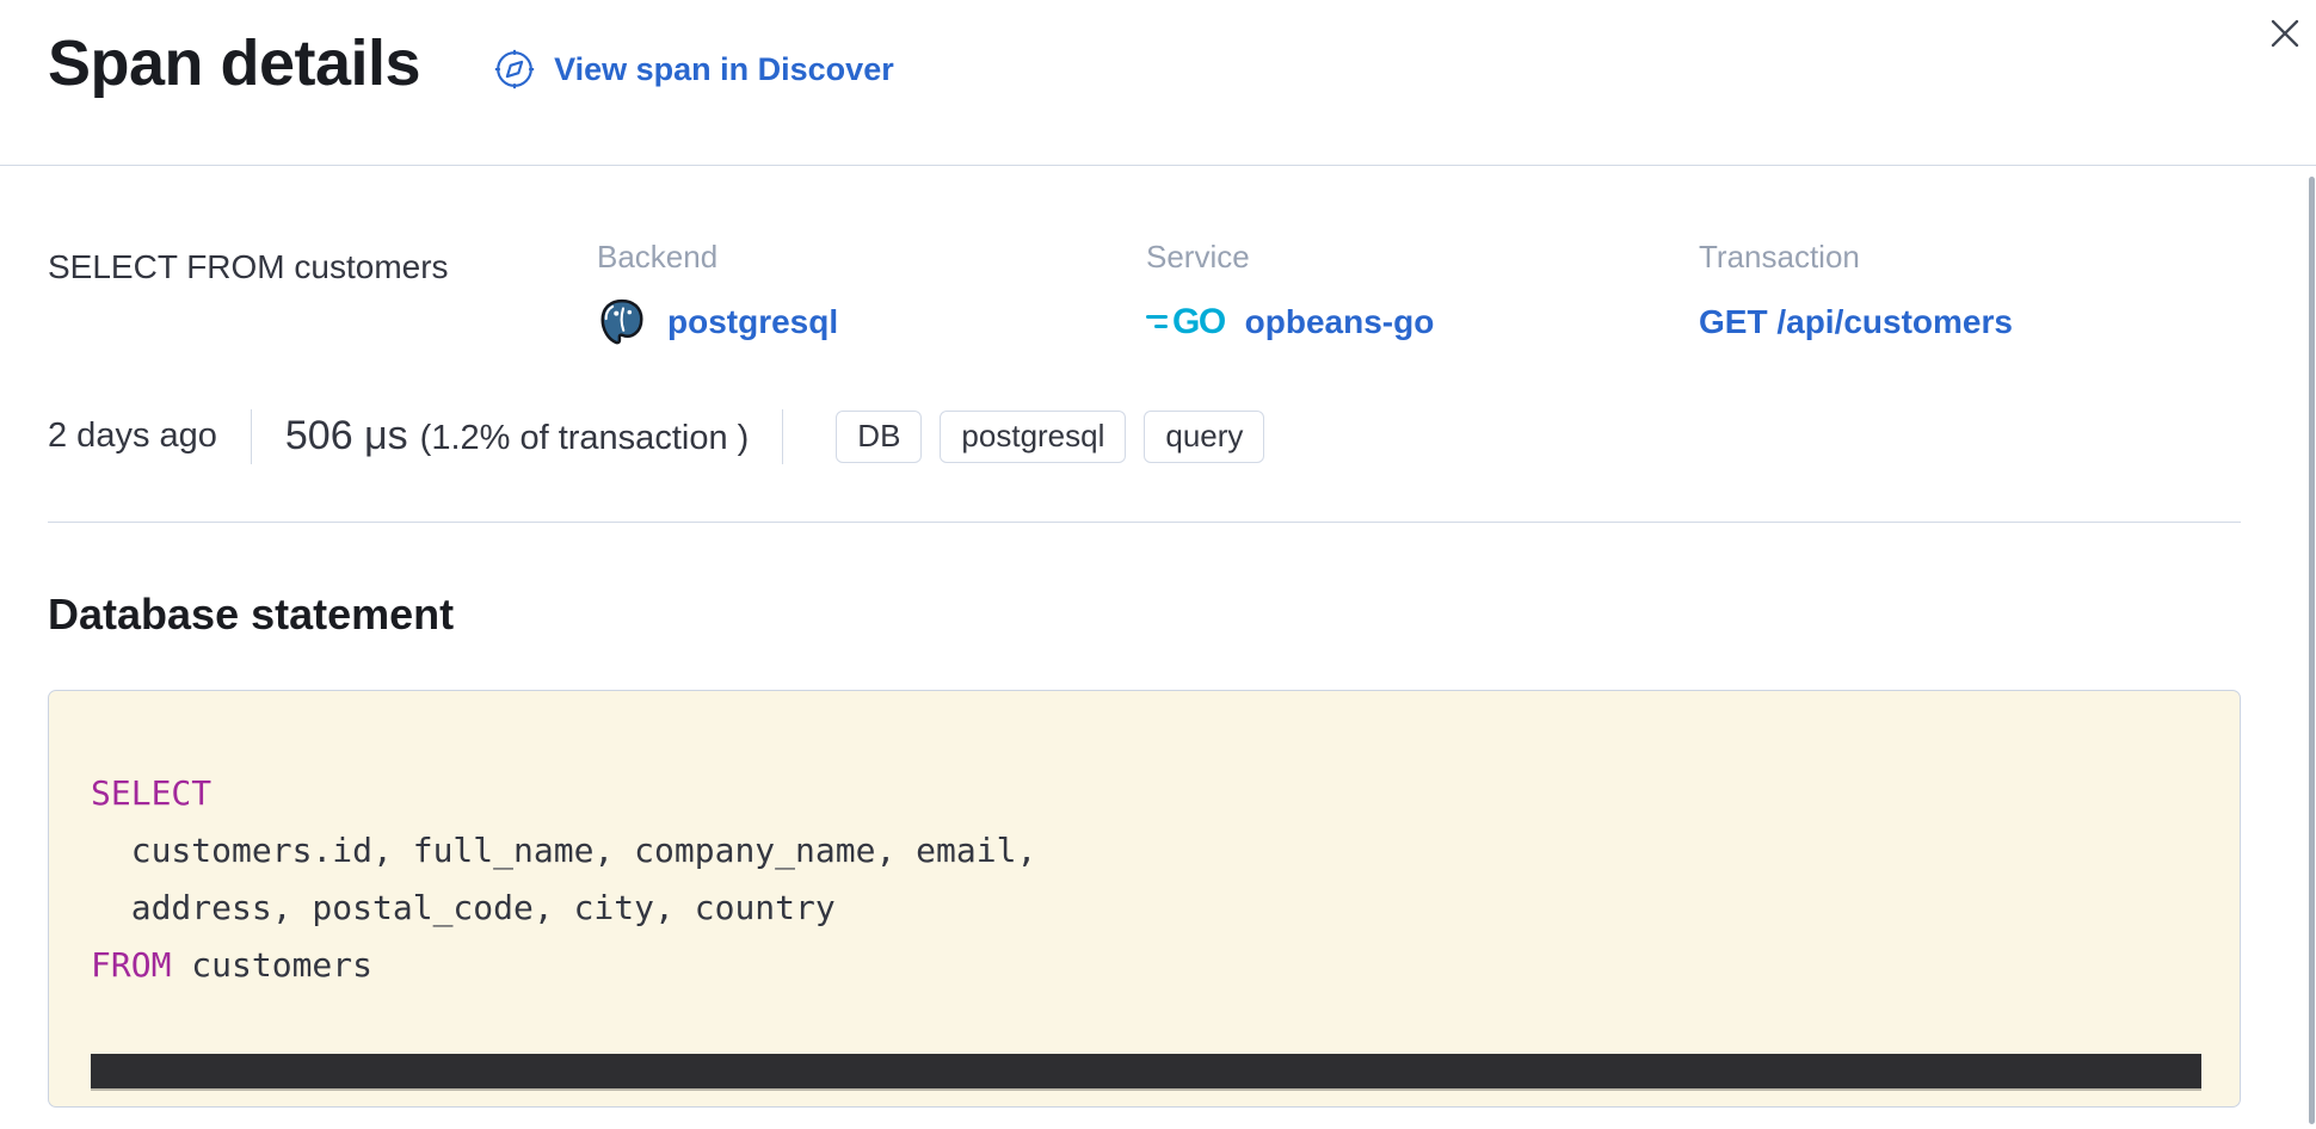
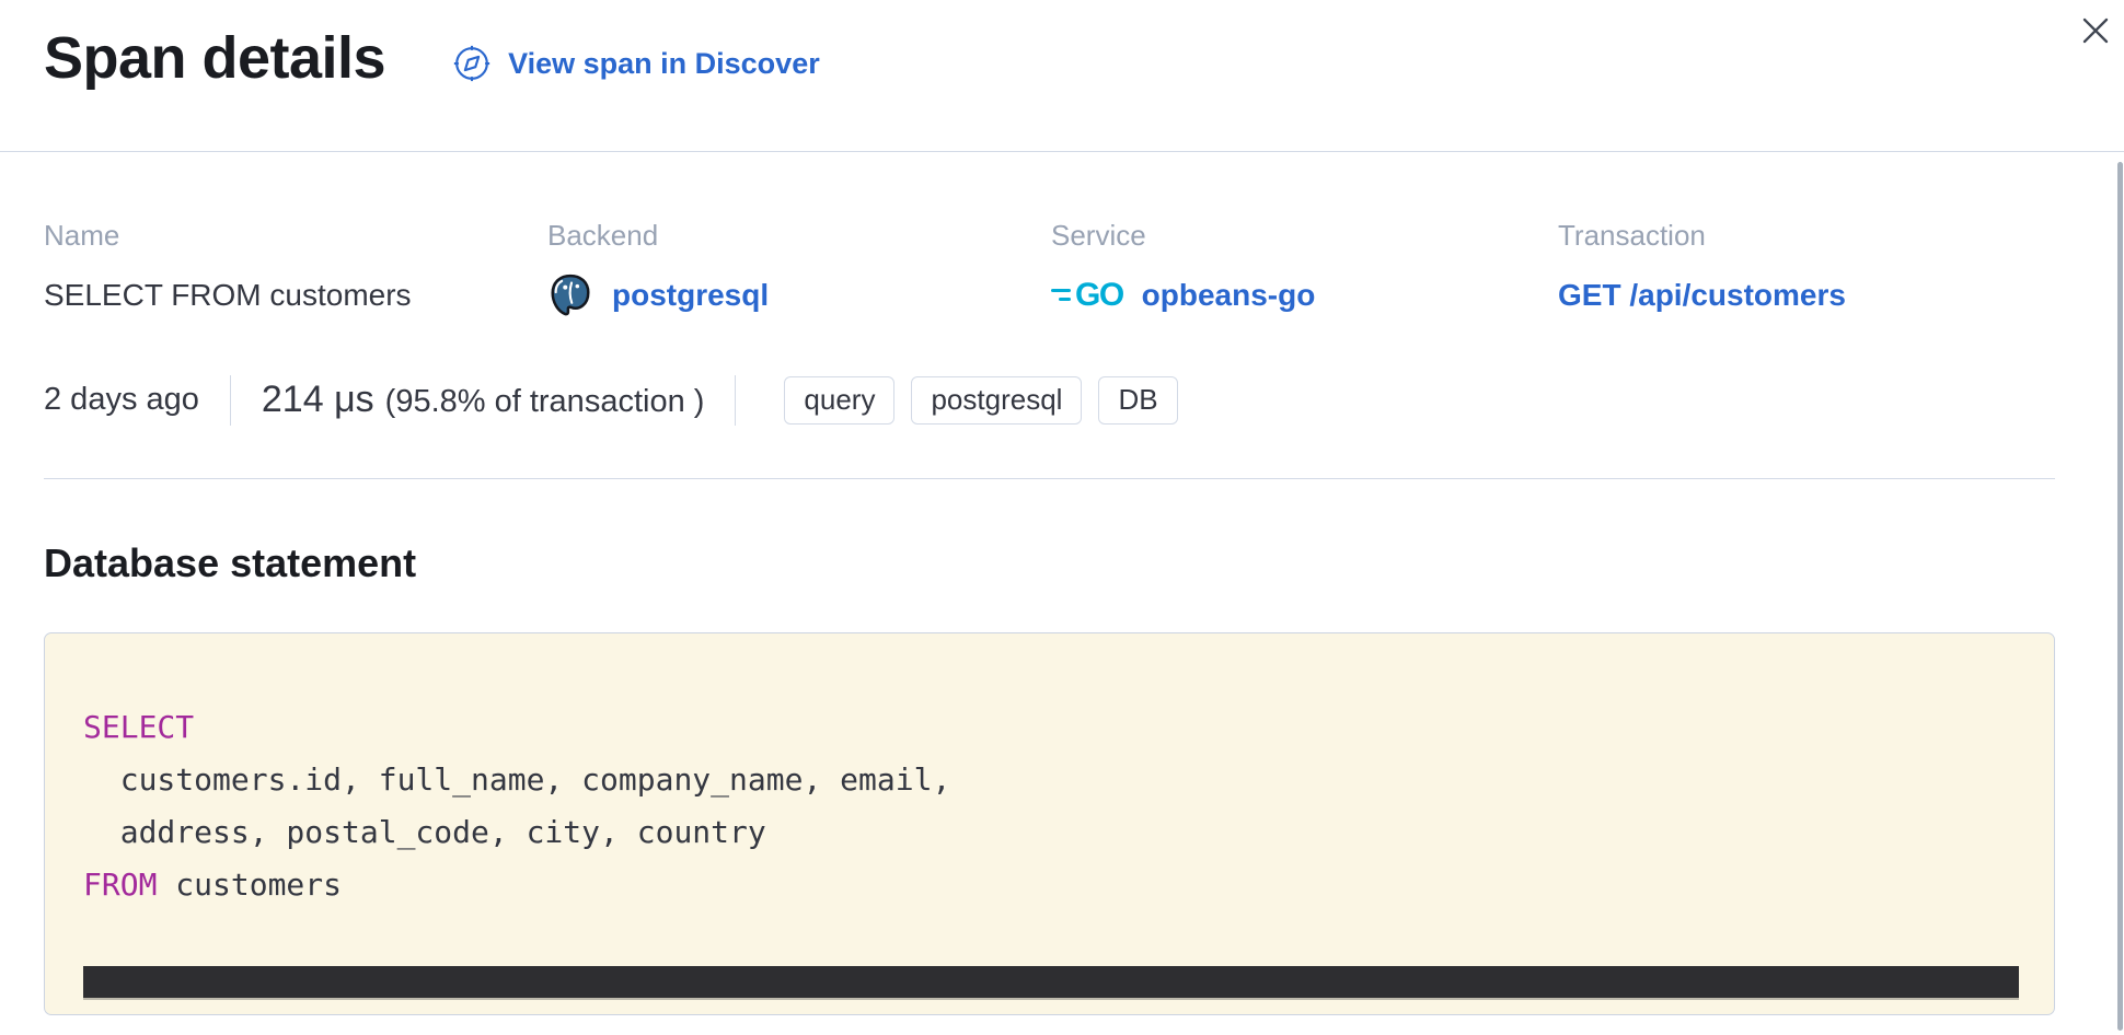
  Span details
  View span in Discover
+ Name
  SELECT FROM customers
  Backend
  postgresql
  Service
  GO
  opbeans-go
  Transaction
  GET /api/customers
  2 days ago
- 506 μs
+ 214 μs
- (1.2% of transaction )
+ (95.8% of transaction )
- DB
+ query
  postgresql
- query
+ DB
  Database statement
  SELECT customers.id, full_name, company_name, email, address, postal_code, city, country FROM customers
